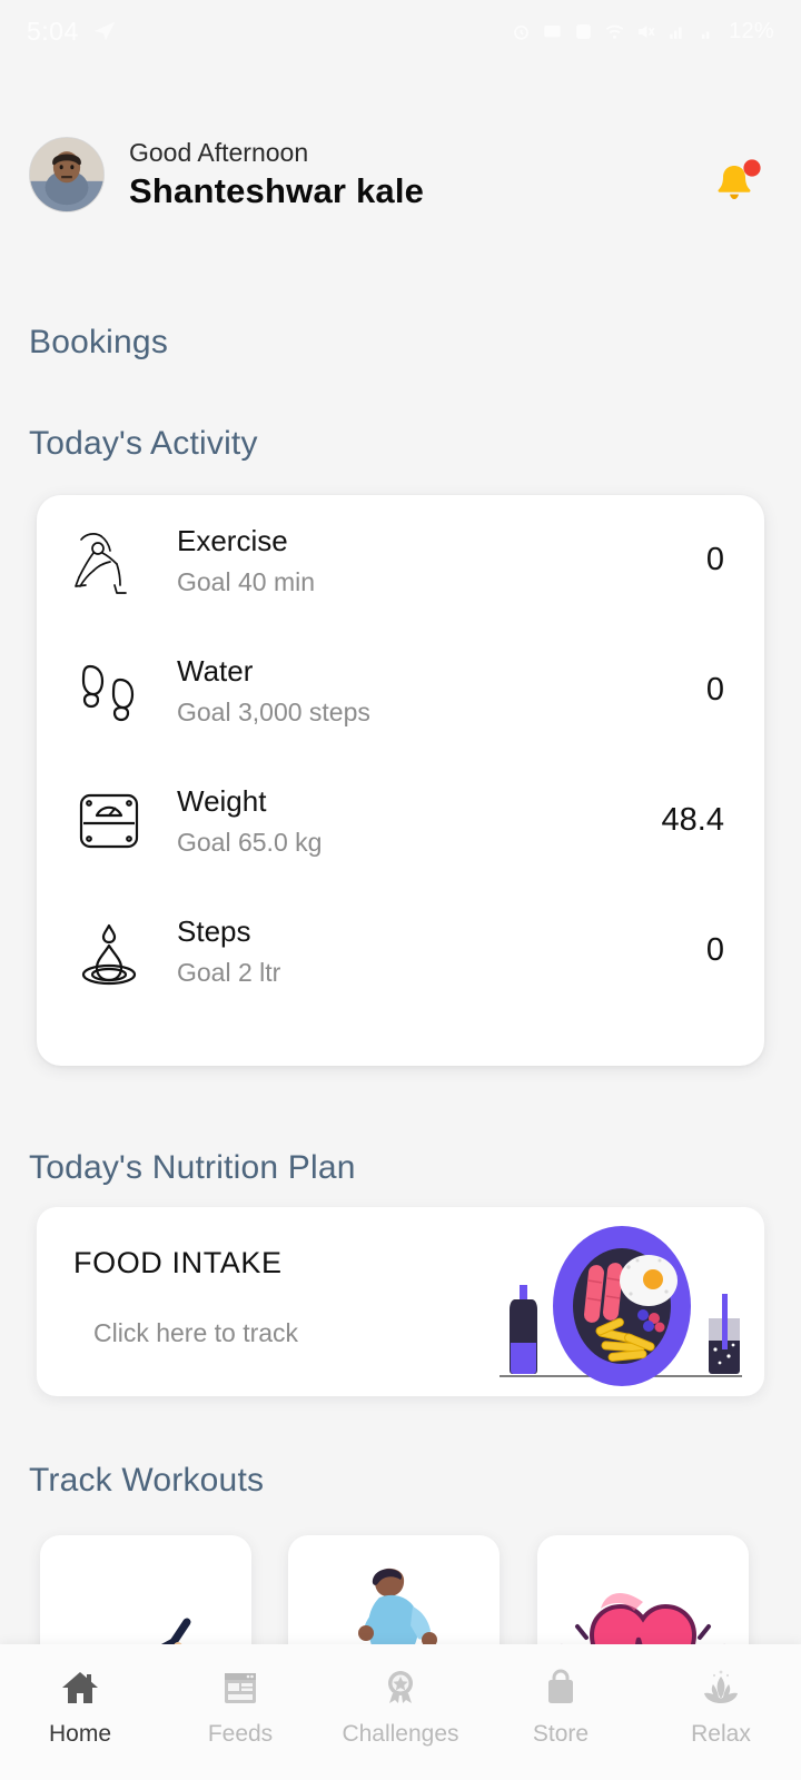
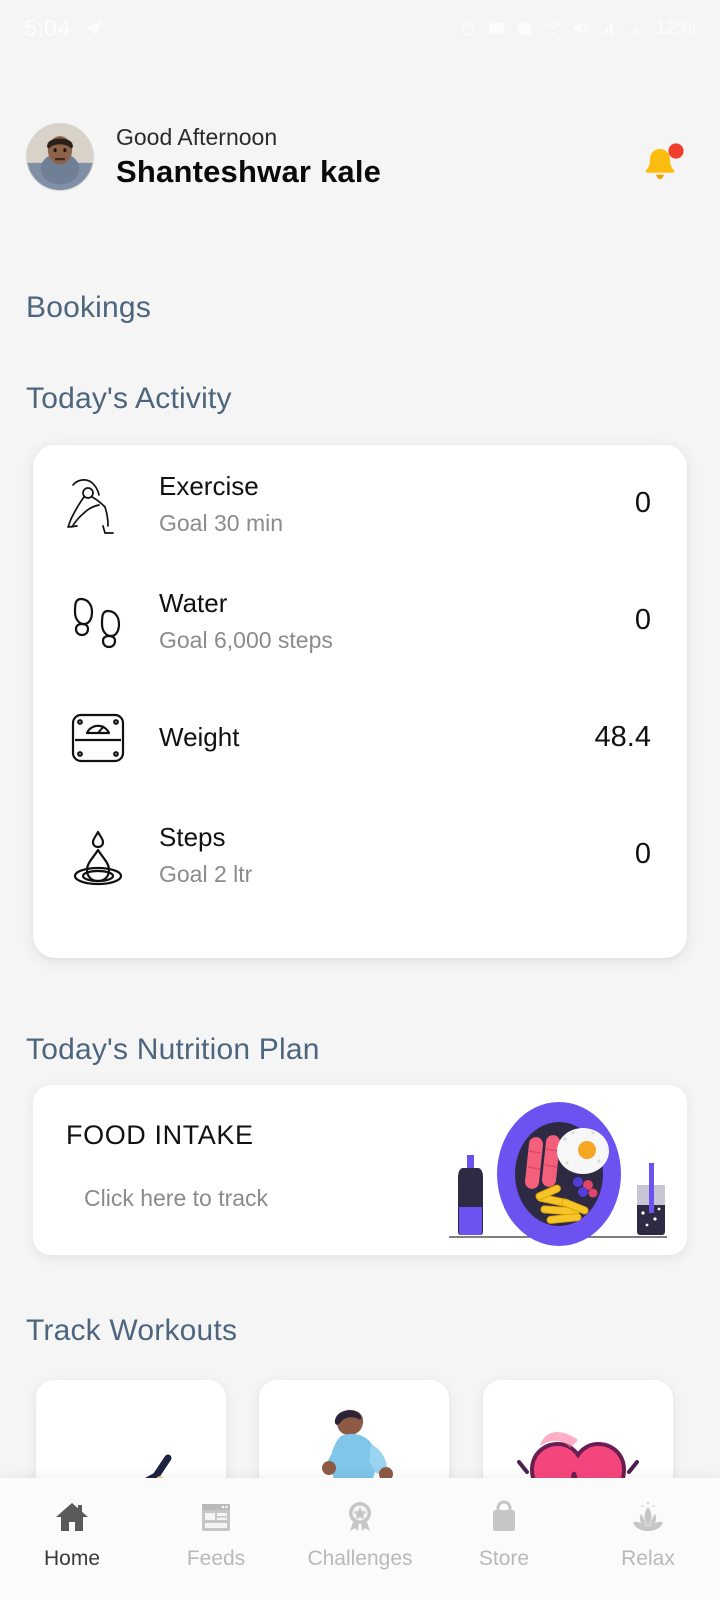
  Good Afternoon
  Shanteshwar kale
  Bookings
  Today's Activity
  Today's Nutrition Plan
  Track Workouts
  Exercise
- Goal 40 min
+ Goal 30 min
  0
  Water
- Goal 3,000 steps
+ Goal 6,000 steps
  0
  Weight
- Goal 65.0 kg
  48.4
  Steps
  Goal 2 ltr
  0
  FOOD INTAKE
  Click here to track
  Home
  Feeds
  Challenges
  Store
  Relax
